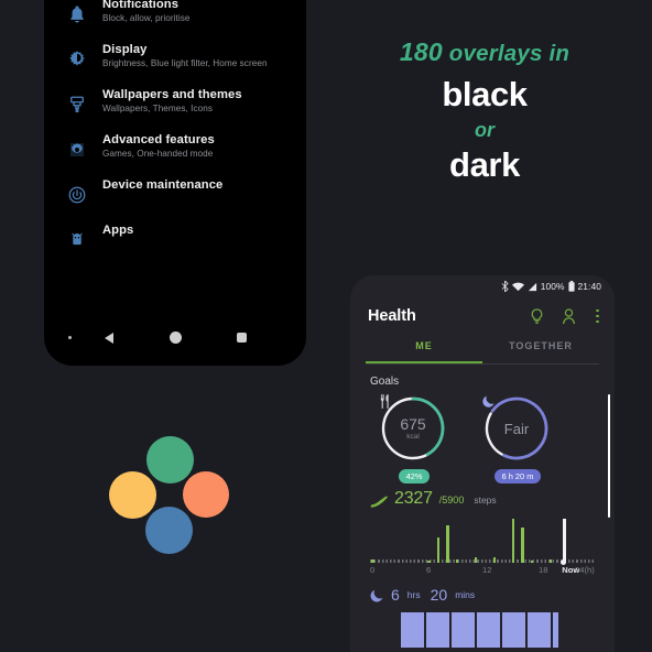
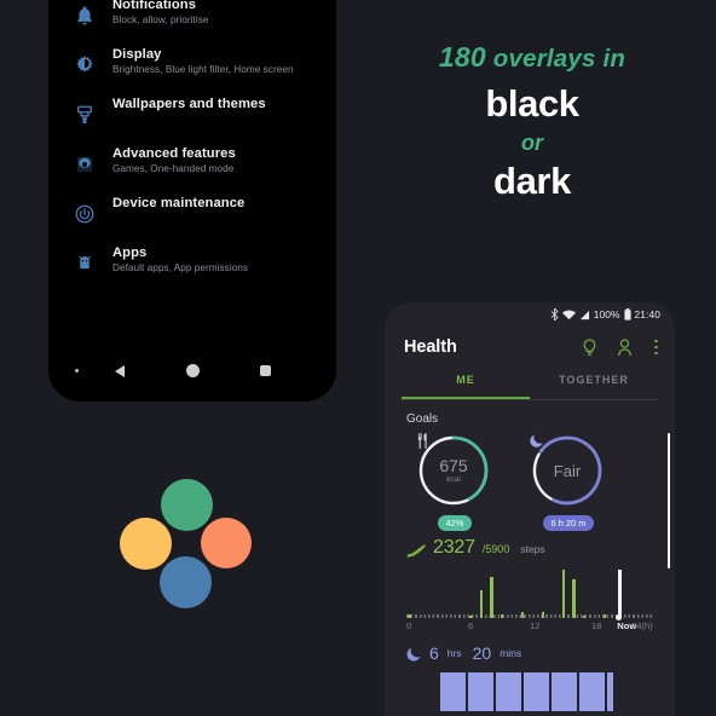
  Notifications
  Block, allow, prioritise
  Display
  Brightness, Blue light filter, Home screen
  Wallpapers and themes
- Wallpapers, Themes, Icons
  Advanced features
  Games, One-handed mode
  Device maintenance
  Apps
+ Default apps, App permissions
  180 overlays in
  black
  or
  dark
  100%
  21:40
  Health
  ME
  TOGETHER
  Goals
  675
  42%
  Fair
  6 h 20 m
  2327
  /5900
  steps
  0
  6
  12
  18
  Now
  24(h)
  6
  hrs
  20
  mins
